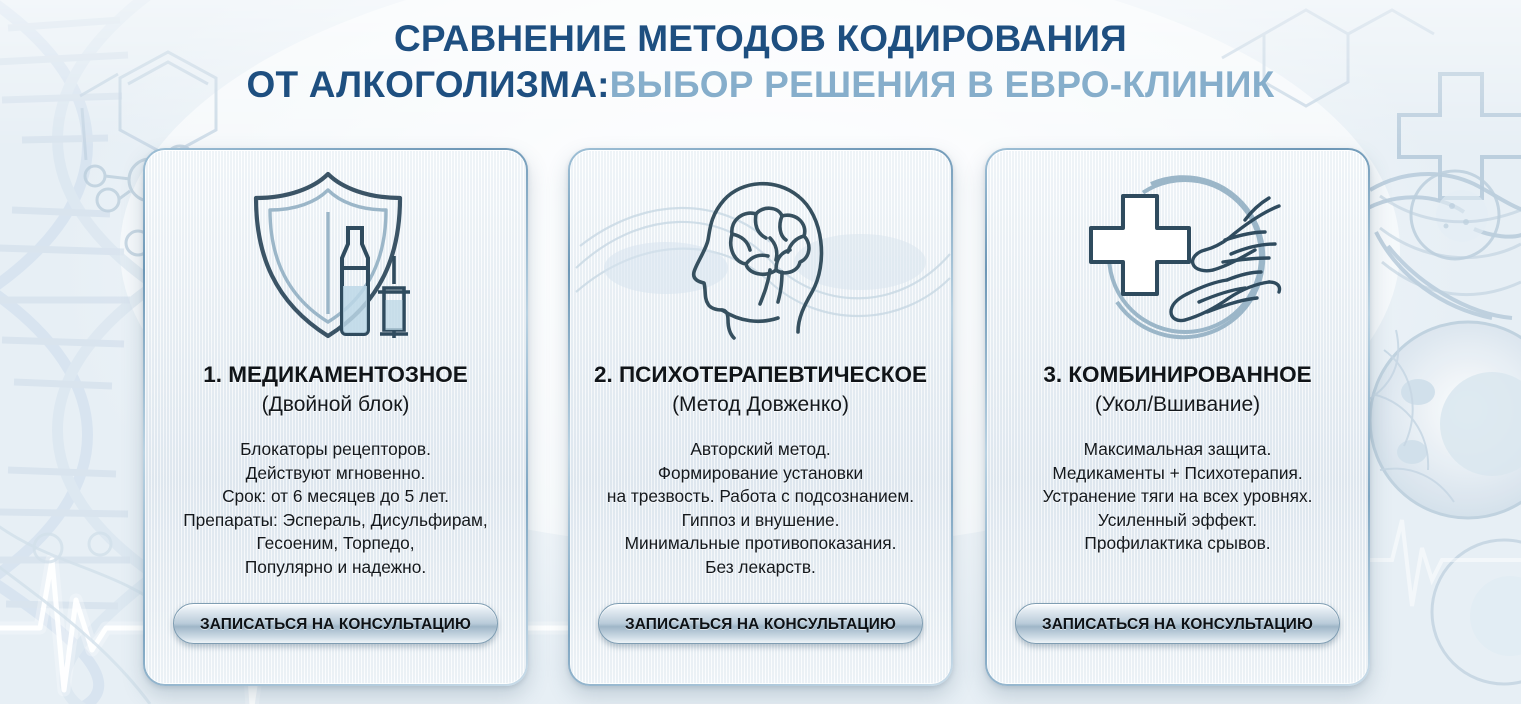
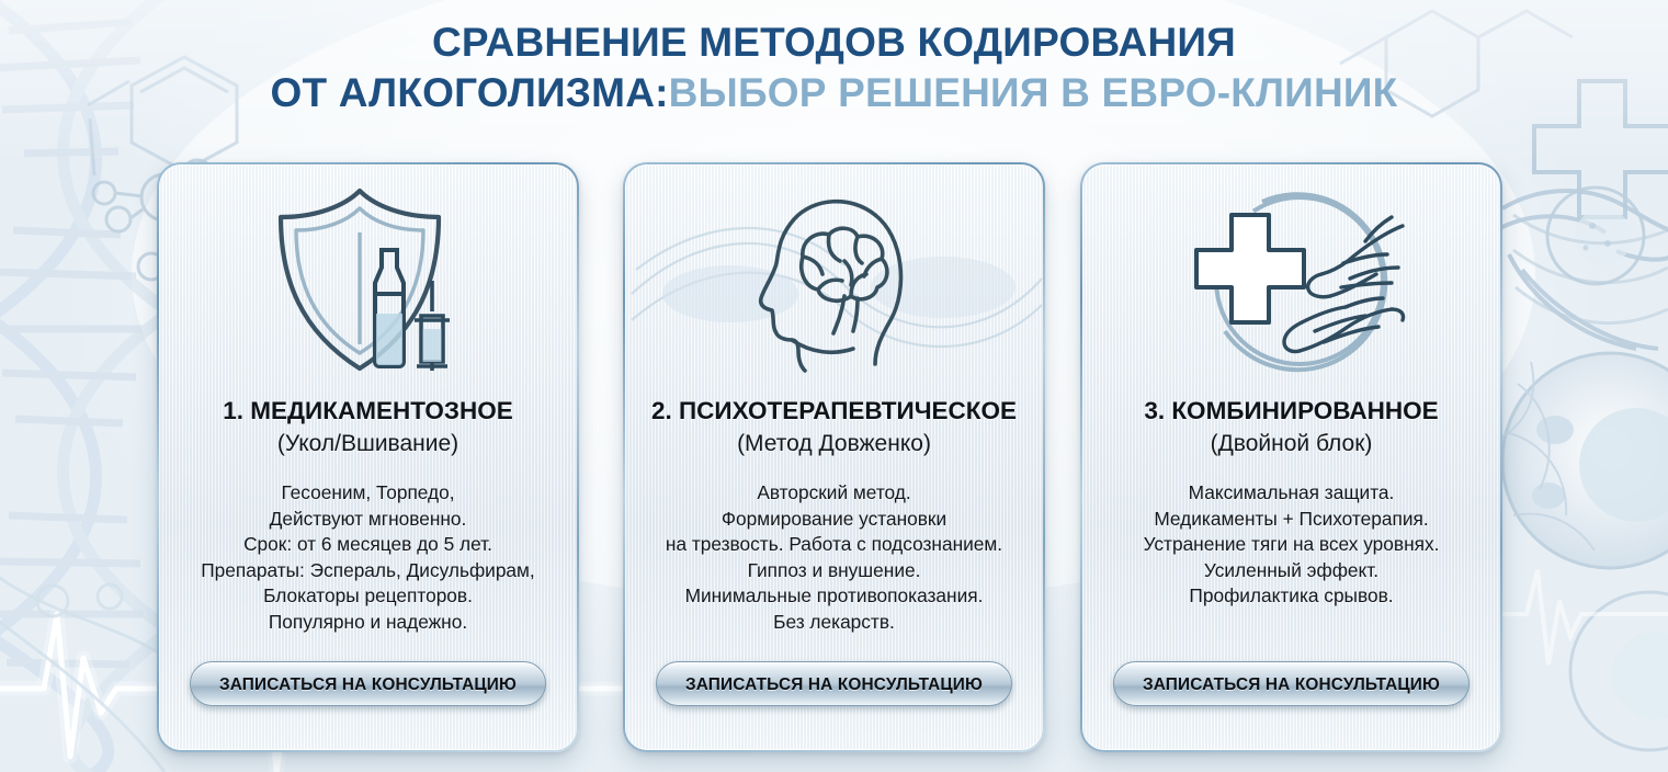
  СРАВНЕНИЕ МЕТОДОВ КОДИРОВАНИЯ
  ОТ АЛКОГОЛИЗМА:ВЫБОР РЕШЕНИЯ В ЕВРО-КЛИНИК
  1. МЕДИКАМЕНТОЗНОЕ
- (Двойной блок)
+ (Укол/Вшивание)
- Блокаторы рецепторов.
+ Гесоеним, Торпедо,
  Действуют мгновенно.
  Срок: от 6 месяцев до 5 лет.
  Препараты: Эспераль, Дисульфирам,
- Гесоеним, Торпедо,
+ Блокаторы рецепторов.
  Популярно и надежно.
  ЗАПИСАТЬСЯ НА КОНСУЛЬТАЦИЮ
  2. ПСИХОТЕРАПЕВТИЧЕСКОЕ
  (Метод Довженко)
  Авторский метод.
  Формирование установки
  на трезвость. Работа с подсознанием.
  Гиппоз и внушение.
  Минимальные противопоказания.
  Без лекарств.
  ЗАПИСАТЬСЯ НА КОНСУЛЬТАЦИЮ
  3. КОМБИНИРОВАННОЕ
- (Укол/Вшивание)
+ (Двойной блок)
  Максимальная защита.
  Медикаменты + Психотерапия.
  Устранение тяги на всех уровнях.
  Усиленный эффект.
  Профилактика срывов.
  ЗАПИСАТЬСЯ НА КОНСУЛЬТАЦИЮ
